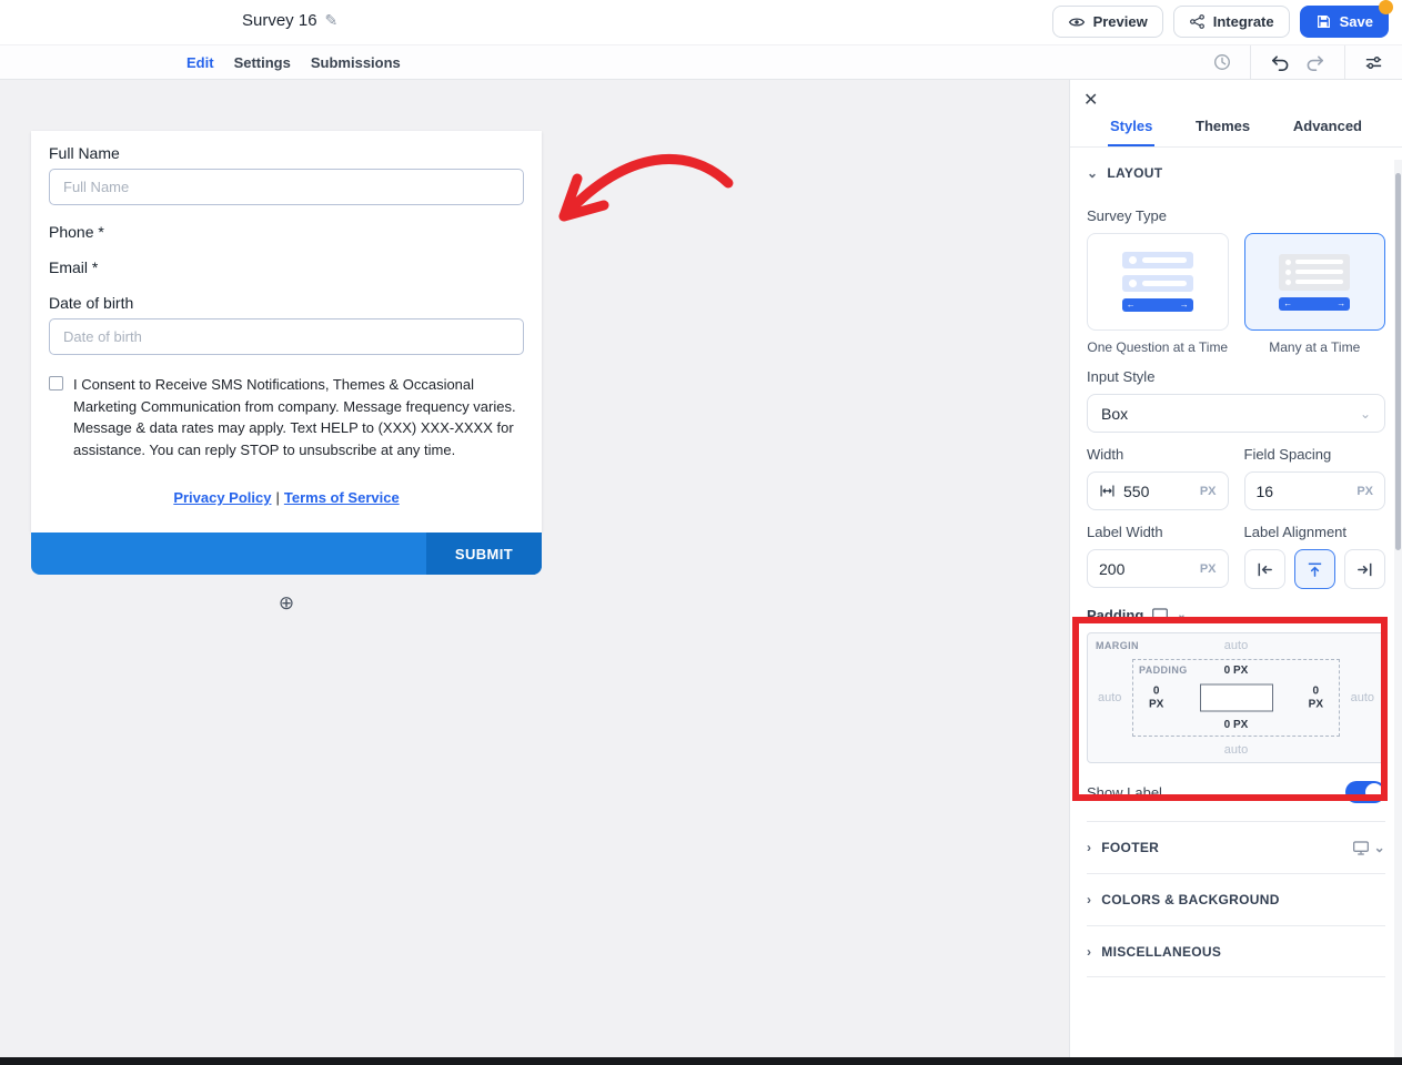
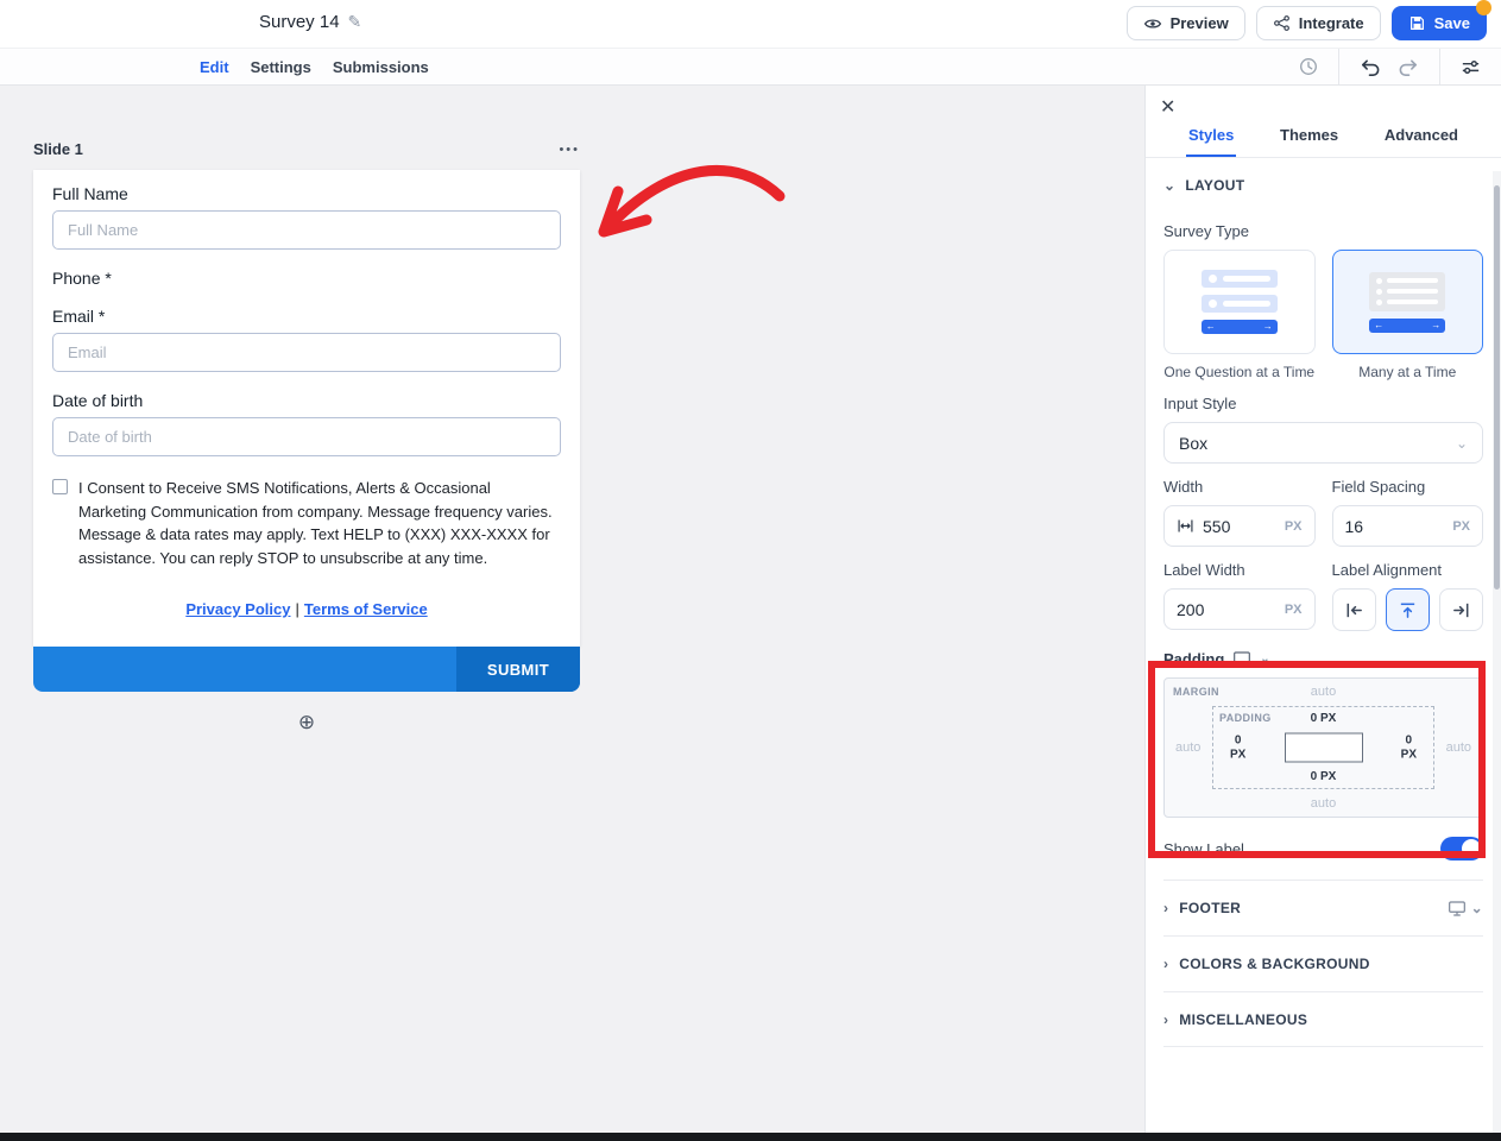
- Survey 16
+ Survey 14
  ✎
  Preview
  Integrate
  Save
  Edit
  Settings
  Submissions
+ Slide 1
+ •••
  Full Name
  Full Name
  Phone *
  Email *
+ Email
  Date of birth
  Date of birth
- I Consent to Receive SMS Notifications, Themes & Occasional Marketing Communication from company. Message frequency varies. Message & data rates may apply. Text HELP to (XXX) XXX-XXXX for assistance. You can reply STOP to unsubscribe at any time.
+ I Consent to Receive SMS Notifications, Alerts & Occasional Marketing Communication from company. Message frequency varies. Message & data rates may apply. Text HELP to (XXX) XXX-XXXX for assistance. You can reply STOP to unsubscribe at any time.
  Privacy Policy | Terms of Service
  SUBMIT
  ⊕
  ✕
  Styles
  Themes
  Advanced
  ⌄
  LAYOUT
  Survey Type
  ←
  →
  ←
  →
  One Question at a Time
  Many at a Time
  Input Style
  Box
  ⌄
  Width
  550
  PX
  Field Spacing
  16
  PX
  Label Width
  200
  PX
  Label Alignment
  Padding
  ⌄
  MARGIN
  auto
  auto
  auto
  auto
  PADDING
  0 PX
  0 PX
  0
  PX
  0
  PX
  Show Label
  ›
  FOOTER
  ⌄
  ›
  COLORS & BACKGROUND
  ›
  MISCELLANEOUS
